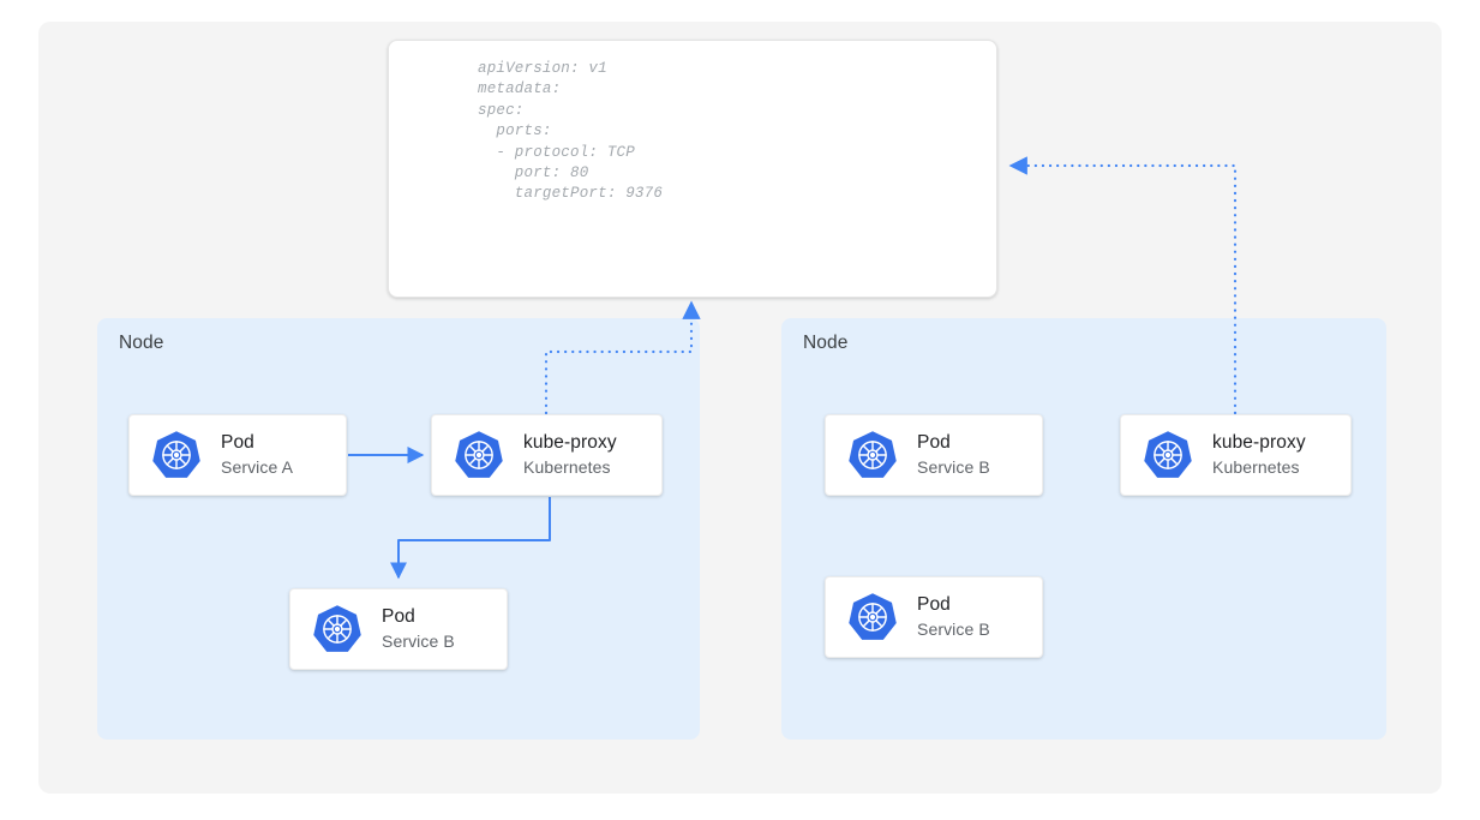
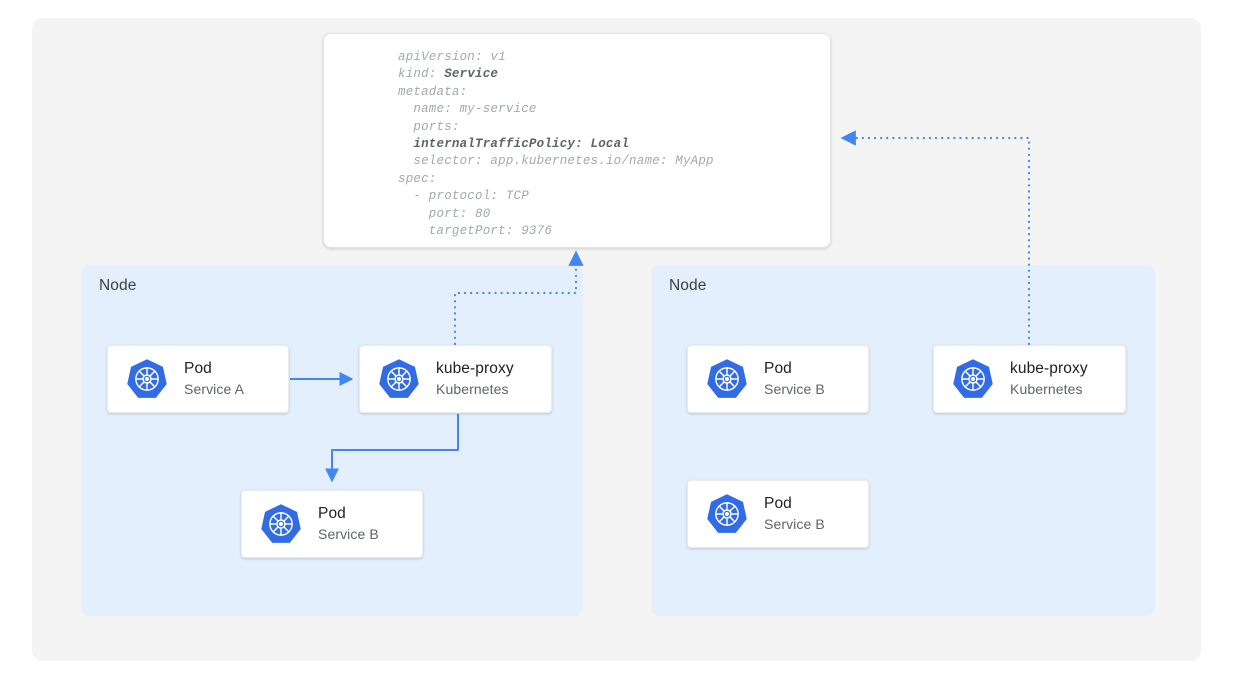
  apiVersion: v1
+ kind: Service
  metadata:
+ name: my-service
- spec:
+ ports:
+ internalTrafficPolicy: Local
+ selector: app.kubernetes.io/name: MyApp
- ports:
+ spec:
  - protocol: TCP
  port: 80
  targetPort: 9376
  Node
  Node
  Pod
  Service A
  kube-proxy
  Kubernetes
  Pod
  Service B
  Pod
  Service B
  kube-proxy
  Kubernetes
  Pod
  Service B
